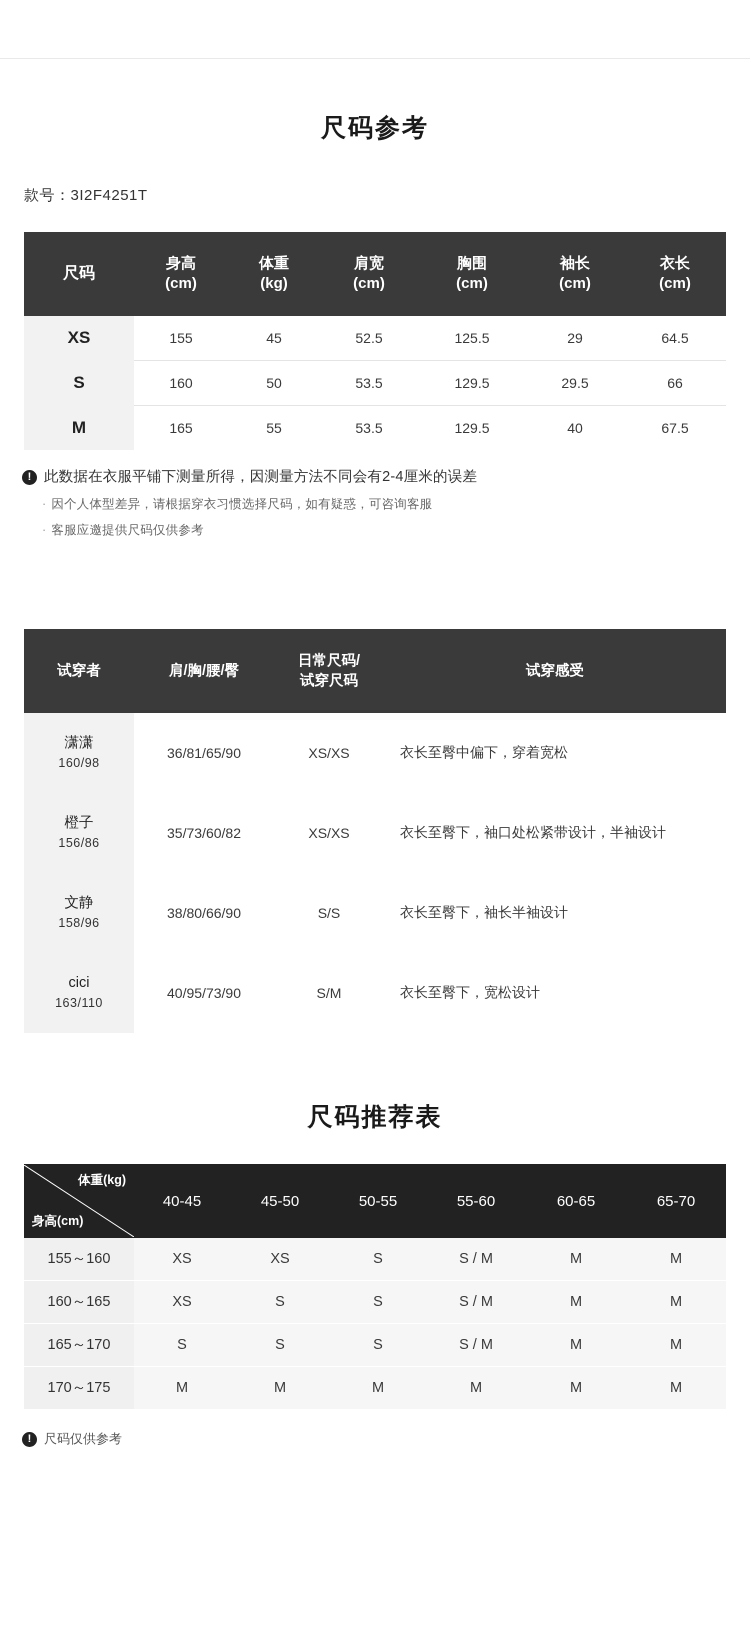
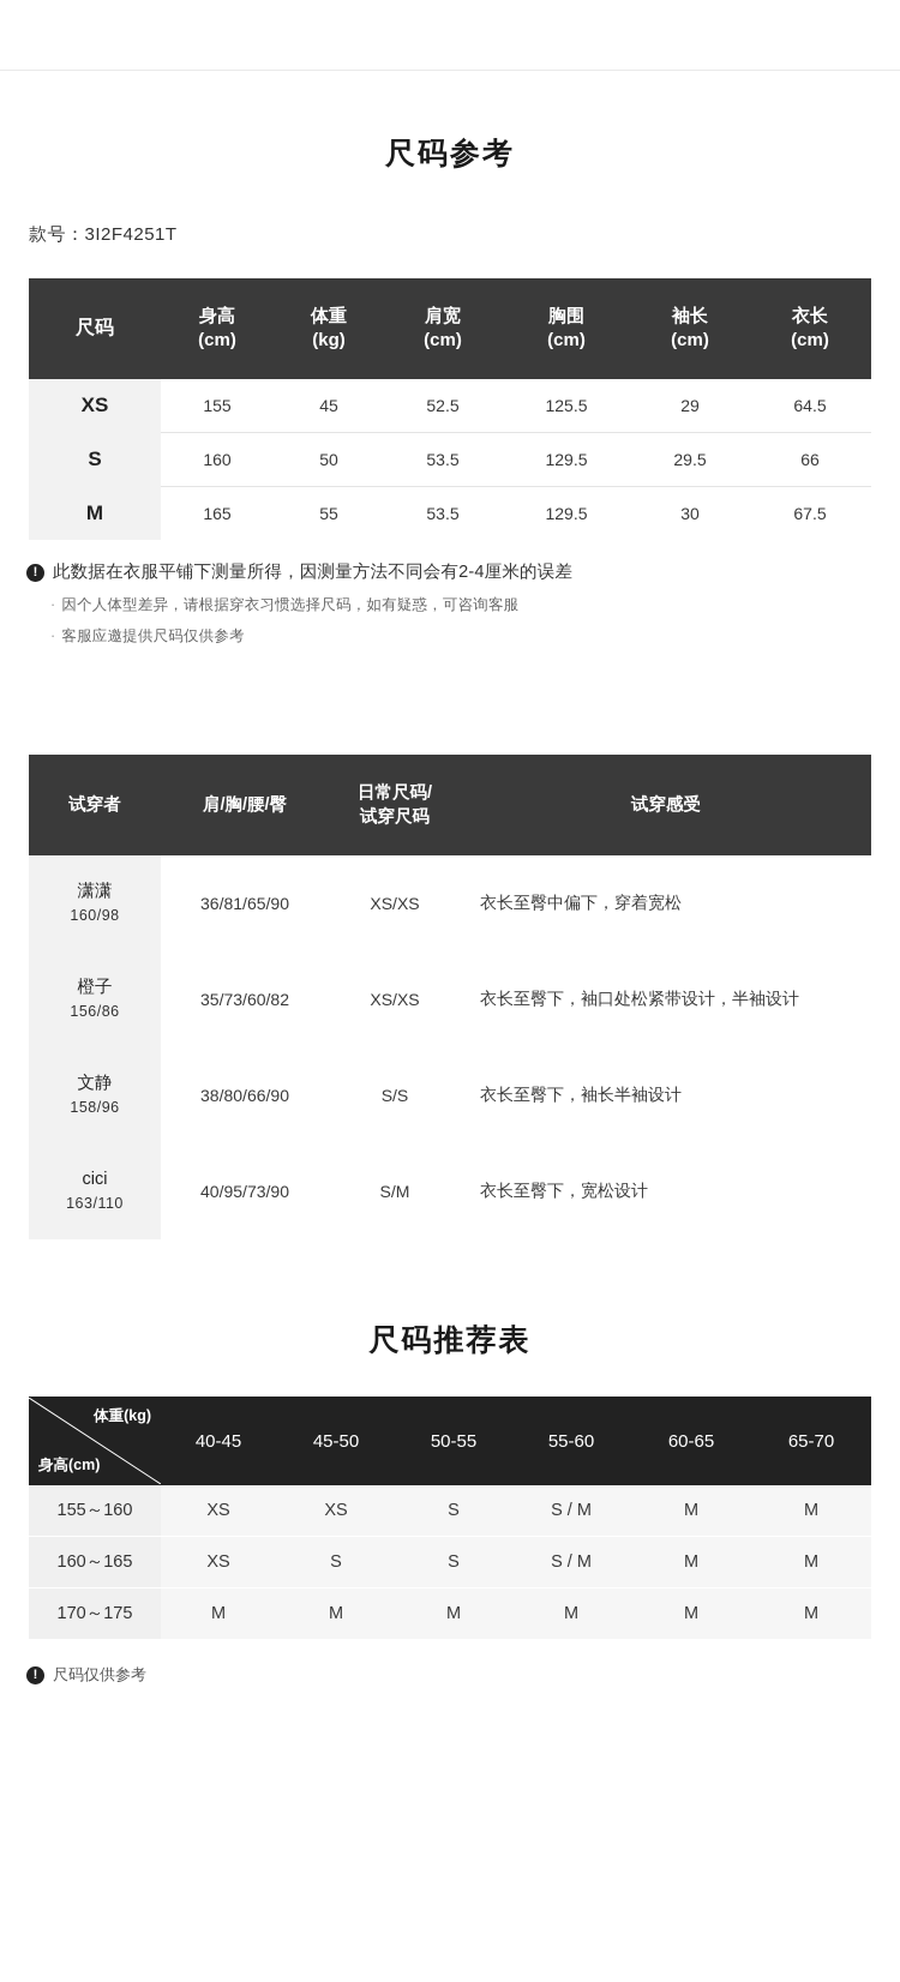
  尺码参考
  款号：3I2F4251T
  尺码	身高 (cm)	体重 (kg)	肩宽 (cm)	胸围 (cm)	袖长 (cm)	衣长 (cm)
  XS	155	45	52.5	125.5	29	64.5
  S	160	50	53.5	129.5	29.5	66
- M	165	55	53.5	129.5	40	67.5
+ M	165	55	53.5	129.5	30	67.5
  !
  此数据在衣服平铺下测量所得，因测量方法不同会有2-4厘米的误差
  · 因个人体型差异，请根据穿衣习惯选择尺码，如有疑惑，可咨询客服
  · 客服应邀提供尺码仅供参考
  试穿者	肩/胸/腰/臀	日常尺码/ 试穿尺码	试穿感受
  潇潇 160/98	36/81/65/90	XS/XS	衣长至臀中偏下，穿着宽松
  橙子 156/86	35/73/60/82	XS/XS	衣长至臀下，袖口处松紧带设计，半袖设计
  文静 158/96	38/80/66/90	S/S	衣长至臀下，袖长半袖设计
  cici 163/110	40/95/73/90	S/M	衣长至臀下，宽松设计
  尺码推荐表
  体重(kg) 身高(cm)	40-45	45-50	50-55	55-60	60-65	65-70
  155～160	XS	XS	S	S / M	M	M
  160～165	XS	S	S	S / M	M	M
- 165～170	S	S	S	S / M	M	M
  170～175	M	M	M	M	M	M
  !
  尺码仅供参考
